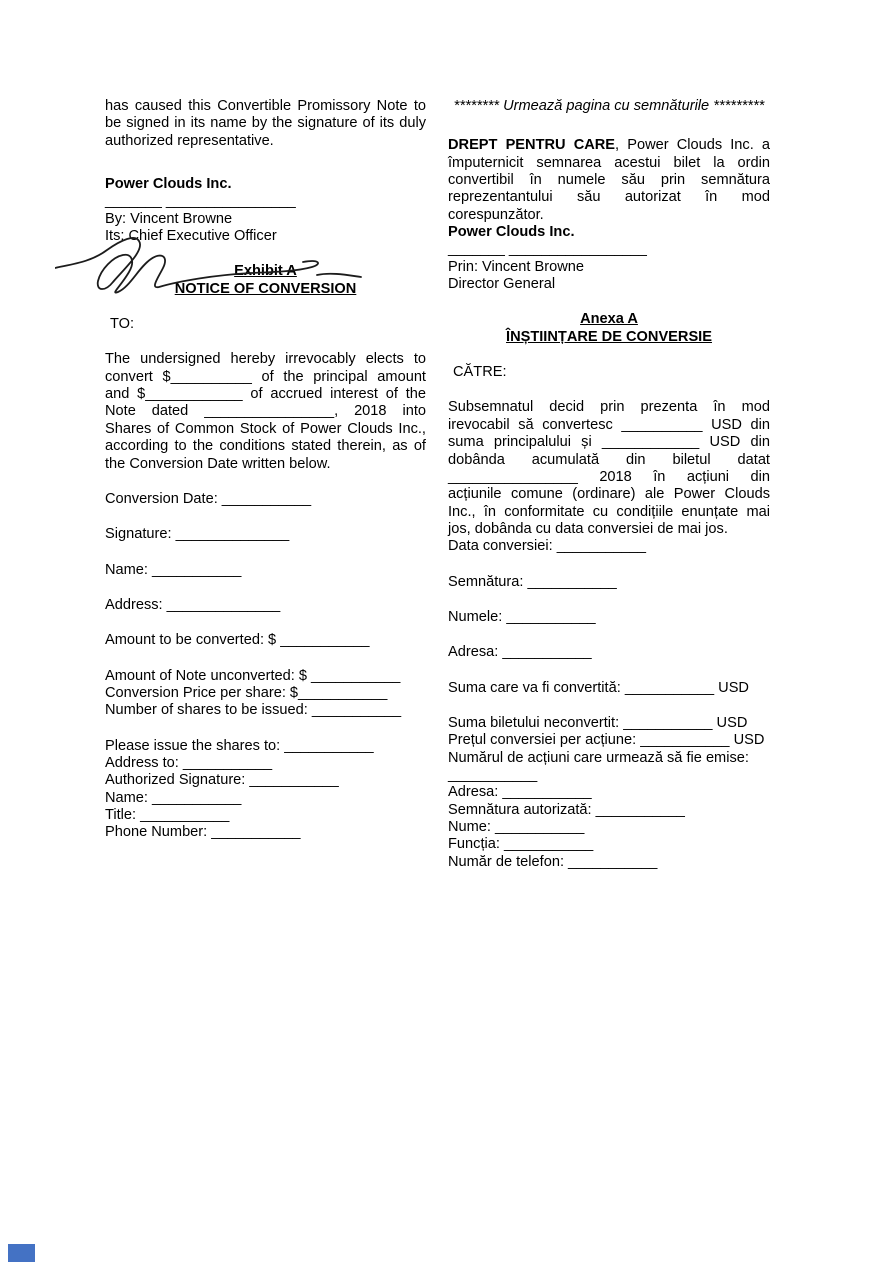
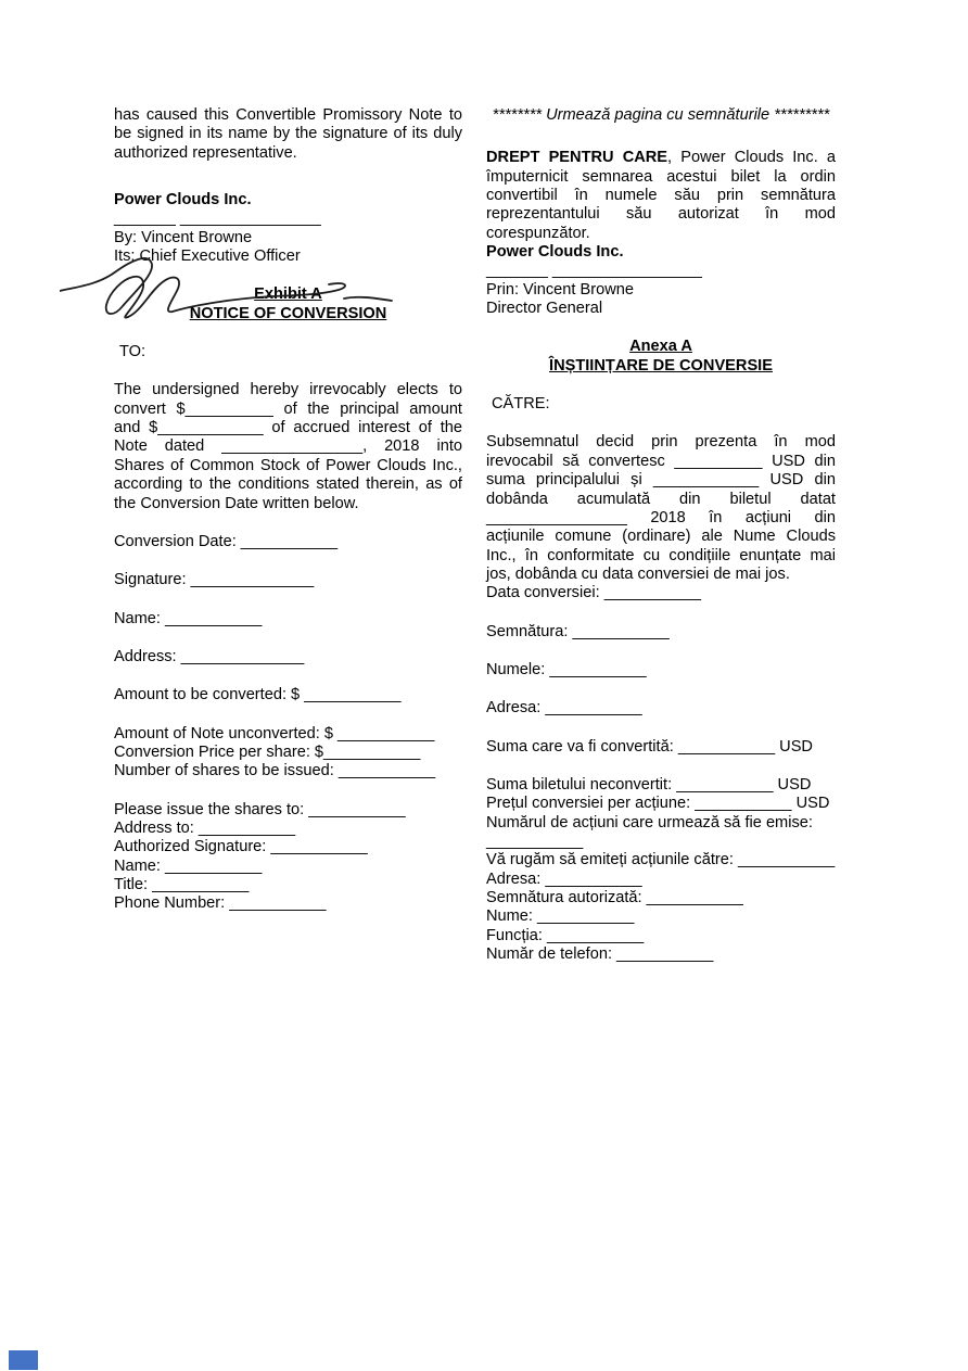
  has caused this Convertible Promissory Note to
  be signed in its name by the signature of its duly
  authorized representative.
  Power Clouds Inc.
  _______ ________________
  By: Vincent Browne
  Its: Chief Executive Officer
  NOTICE OF CONVERSION
  TO:
  The undersigned hereby irrevocably elects to
  convert $__________ of the principal amount
  and $____________ of accrued interest of the
  Note dated ________________, 2018 into
  Shares of Common Stock of Power Clouds Inc.,
  according to the conditions stated therein, as of
  the Conversion Date written below.
  Conversion Date: ___________
  Signature: ______________
  Name: ___________
  Address: ______________
  Amount to be converted: $ ___________
  Amount of Note unconverted: $ ___________
  Conversion Price per share: $___________
  Number of shares to be issued: ___________
  Please issue the shares to: ___________
  Address to: ___________
  Authorized Signature: ___________
  Name: ___________
  Title: ___________
  Phone Number: ___________
  ******** Urmează pagina cu semnăturile *********
  DREPT PENTRU CARE, Power Clouds Inc. a
  împuternicit semnarea acestui bilet la ordin
  convertibil în numele său prin semnătura
  reprezentantului său autorizat în mod
  corespunzător.
  Power Clouds Inc.
  _______ _________________
  Prin: Vincent Browne
  Director General
  Anexa A
  ÎNȘTIINȚARE DE CONVERSIE
  CĂTRE:
  Subsemnatul decid prin prezenta în mod
  irevocabil să convertesc __________ USD din
  suma principalului și ____________ USD din
  dobânda acumulată din biletul datat
  ________________ 2018 în acțiuni din
- acțiunile comune (ordinare) ale Power Clouds
+ acțiunile comune (ordinare) ale Nume Clouds
  Inc., în conformitate cu condițiile enunțate mai
  jos, dobânda cu data conversiei de mai jos.
  Data conversiei: ___________
  Semnătura: ___________
  Numele: ___________
  Adresa: ___________
  Suma care va fi convertită: ___________ USD
  Suma biletului neconvertit: ___________ USD
  Prețul conversiei per acțiune: ___________ USD
  Numărul de acțiuni care urmează să fie emise:
  ___________
+ Vă rugăm să emiteți acțiunile către: ___________
  Adresa: ___________
  Semnătura autorizată: ___________
  Nume: ___________
  Funcția: ___________
  Număr de telefon: ___________
